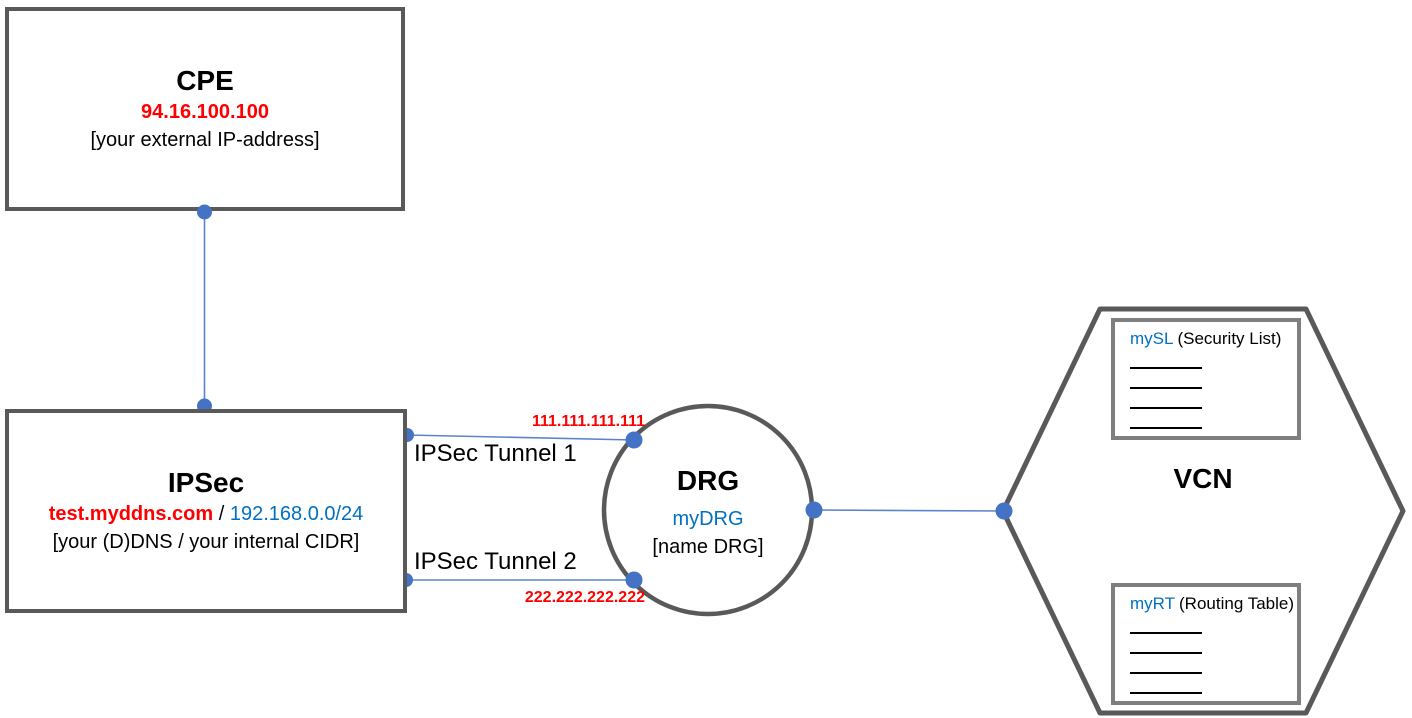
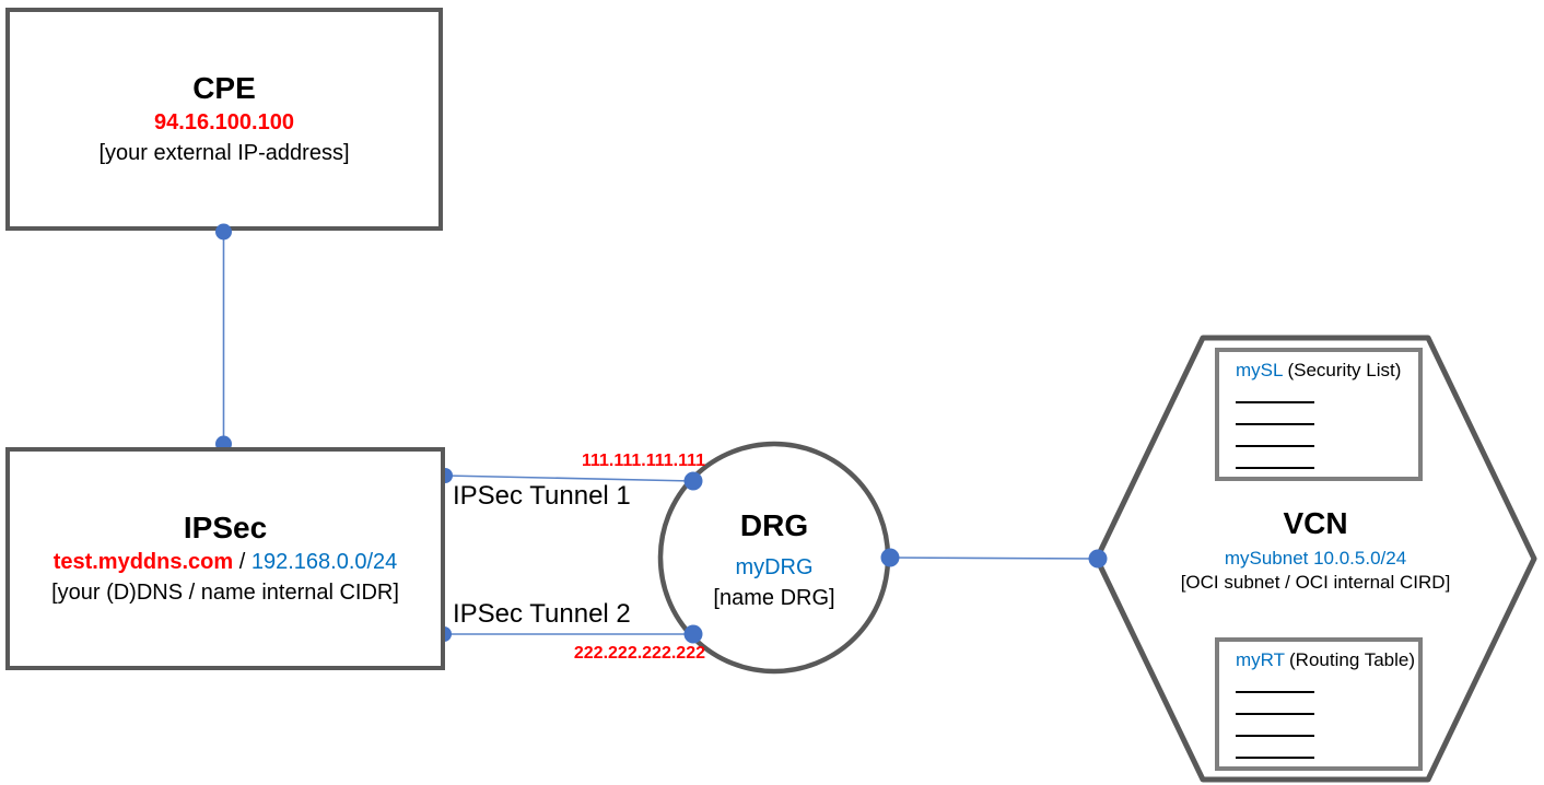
  CPE
  94.16.100.100
  [your external IP-address]
  IPSec
  test.myddns.com / 192.168.0.0/24
- [your (D)DNS / your internal CIDR]
+ [your (D)DNS / name internal CIDR]
  DRG
  myDRG
  [name DRG]
  VCN
+ mySubnet 10.0.5.0/24
+ [OCI subnet / OCI internal CIRD]
  mySL (Security List)
  myRT (Routing Table)
  IPSec Tunnel 1
  111.111.111.111
  IPSec Tunnel 2
  222.222.222.222
